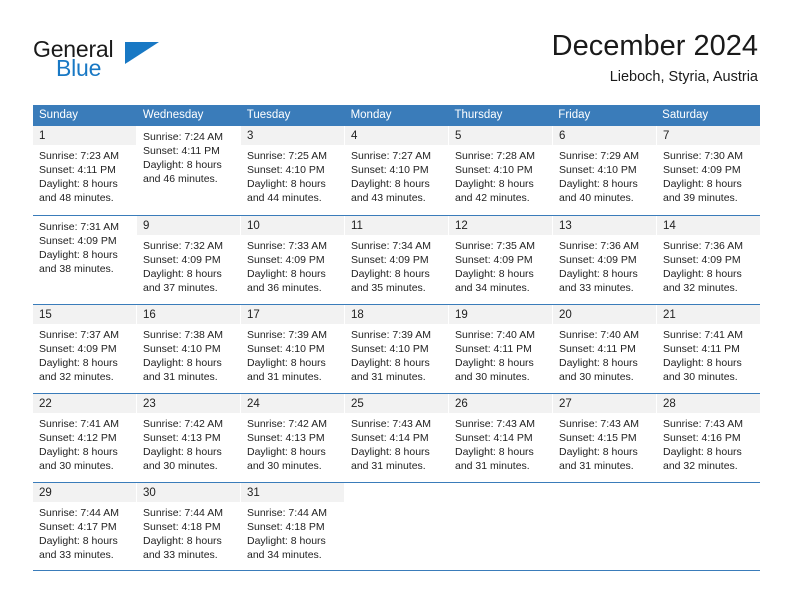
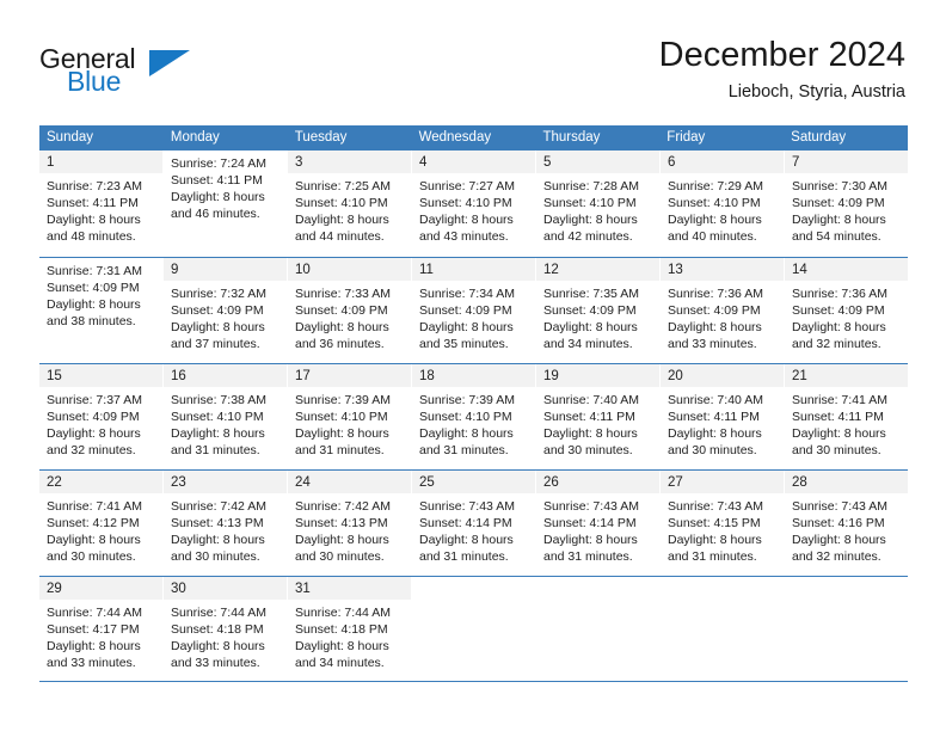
  General
  Blue
  December 2024
  Lieboch, Styria, Austria
  Sunday
- Wednesday
+ Monday
  Tuesday
- Monday
+ Wednesday
  Thursday
  Friday
  Saturday
  1
  Sunrise: 7:23 AM
  Sunset: 4:11 PM
  Daylight: 8 hours
  and 48 minutes.
  Sunrise: 7:24 AM
  Sunset: 4:11 PM
  Daylight: 8 hours
  and 46 minutes.
  3
  Sunrise: 7:25 AM
  Sunset: 4:10 PM
  Daylight: 8 hours
  and 44 minutes.
  4
  Sunrise: 7:27 AM
  Sunset: 4:10 PM
  Daylight: 8 hours
  and 43 minutes.
  5
  Sunrise: 7:28 AM
  Sunset: 4:10 PM
  Daylight: 8 hours
  and 42 minutes.
  6
  Sunrise: 7:29 AM
  Sunset: 4:10 PM
  Daylight: 8 hours
  and 40 minutes.
  7
  Sunrise: 7:30 AM
  Sunset: 4:09 PM
  Daylight: 8 hours
- and 39 minutes.
+ and 54 minutes.
  Sunrise: 7:31 AM
  Sunset: 4:09 PM
  Daylight: 8 hours
  and 38 minutes.
  9
  Sunrise: 7:32 AM
  Sunset: 4:09 PM
  Daylight: 8 hours
  and 37 minutes.
  10
  Sunrise: 7:33 AM
  Sunset: 4:09 PM
  Daylight: 8 hours
  and 36 minutes.
  11
  Sunrise: 7:34 AM
  Sunset: 4:09 PM
  Daylight: 8 hours
  and 35 minutes.
  12
  Sunrise: 7:35 AM
  Sunset: 4:09 PM
  Daylight: 8 hours
  and 34 minutes.
  13
  Sunrise: 7:36 AM
  Sunset: 4:09 PM
  Daylight: 8 hours
  and 33 minutes.
  14
  Sunrise: 7:36 AM
  Sunset: 4:09 PM
  Daylight: 8 hours
  and 32 minutes.
  15
  Sunrise: 7:37 AM
  Sunset: 4:09 PM
  Daylight: 8 hours
  and 32 minutes.
  16
  Sunrise: 7:38 AM
  Sunset: 4:10 PM
  Daylight: 8 hours
  and 31 minutes.
  17
  Sunrise: 7:39 AM
  Sunset: 4:10 PM
  Daylight: 8 hours
  and 31 minutes.
  18
  Sunrise: 7:39 AM
  Sunset: 4:10 PM
  Daylight: 8 hours
  and 31 minutes.
  19
  Sunrise: 7:40 AM
  Sunset: 4:11 PM
  Daylight: 8 hours
  and 30 minutes.
  20
  Sunrise: 7:40 AM
  Sunset: 4:11 PM
  Daylight: 8 hours
  and 30 minutes.
  21
  Sunrise: 7:41 AM
  Sunset: 4:11 PM
  Daylight: 8 hours
  and 30 minutes.
  22
  Sunrise: 7:41 AM
  Sunset: 4:12 PM
  Daylight: 8 hours
  and 30 minutes.
  23
  Sunrise: 7:42 AM
  Sunset: 4:13 PM
  Daylight: 8 hours
  and 30 minutes.
  24
  Sunrise: 7:42 AM
  Sunset: 4:13 PM
  Daylight: 8 hours
  and 30 minutes.
  25
  Sunrise: 7:43 AM
  Sunset: 4:14 PM
  Daylight: 8 hours
  and 31 minutes.
  26
  Sunrise: 7:43 AM
  Sunset: 4:14 PM
  Daylight: 8 hours
  and 31 minutes.
  27
  Sunrise: 7:43 AM
  Sunset: 4:15 PM
  Daylight: 8 hours
  and 31 minutes.
  28
  Sunrise: 7:43 AM
  Sunset: 4:16 PM
  Daylight: 8 hours
  and 32 minutes.
  29
  Sunrise: 7:44 AM
  Sunset: 4:17 PM
  Daylight: 8 hours
  and 33 minutes.
  30
  Sunrise: 7:44 AM
  Sunset: 4:18 PM
  Daylight: 8 hours
  and 33 minutes.
  31
  Sunrise: 7:44 AM
  Sunset: 4:18 PM
  Daylight: 8 hours
  and 34 minutes.
